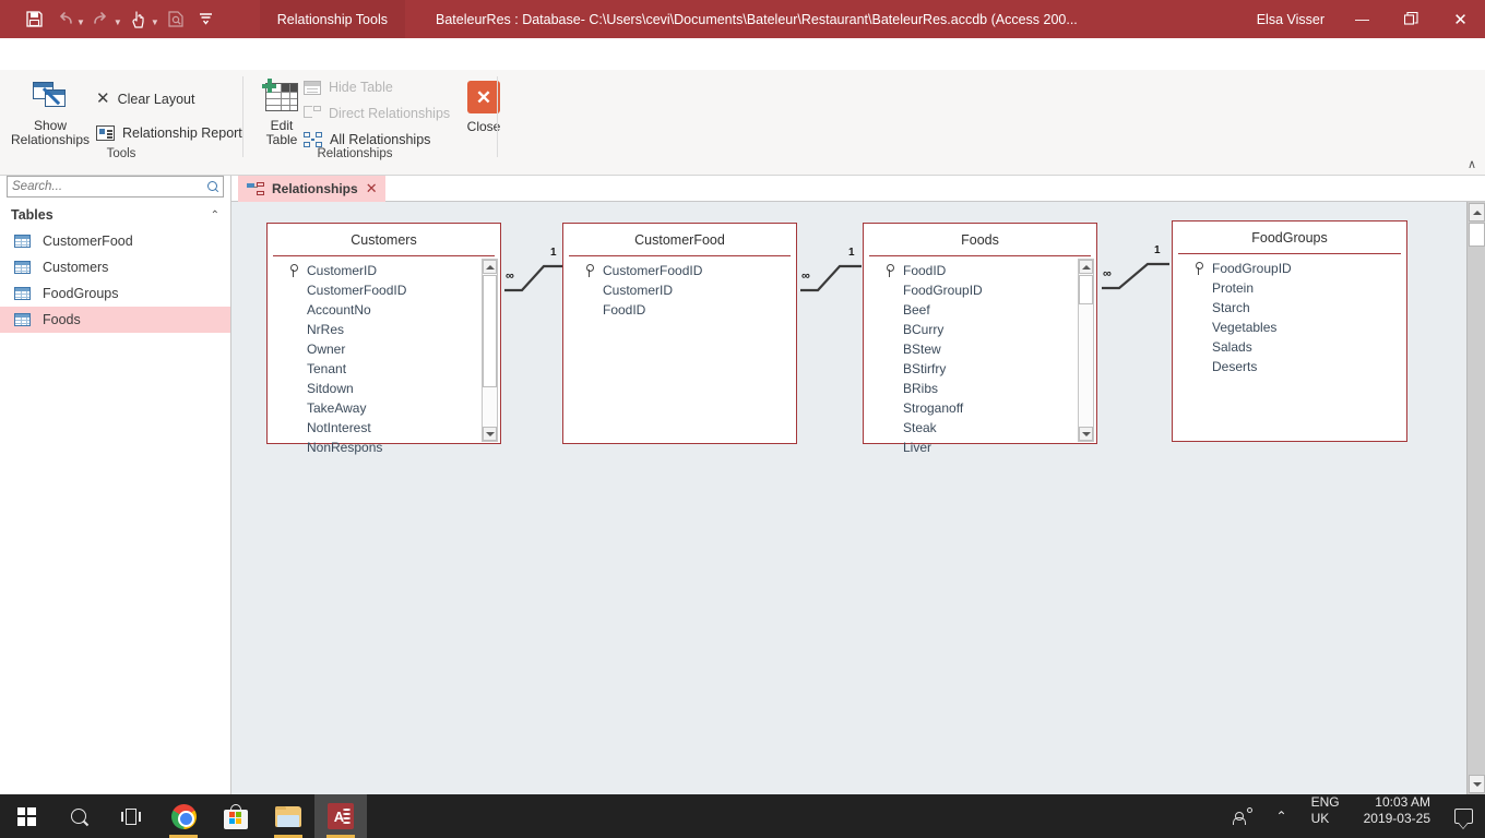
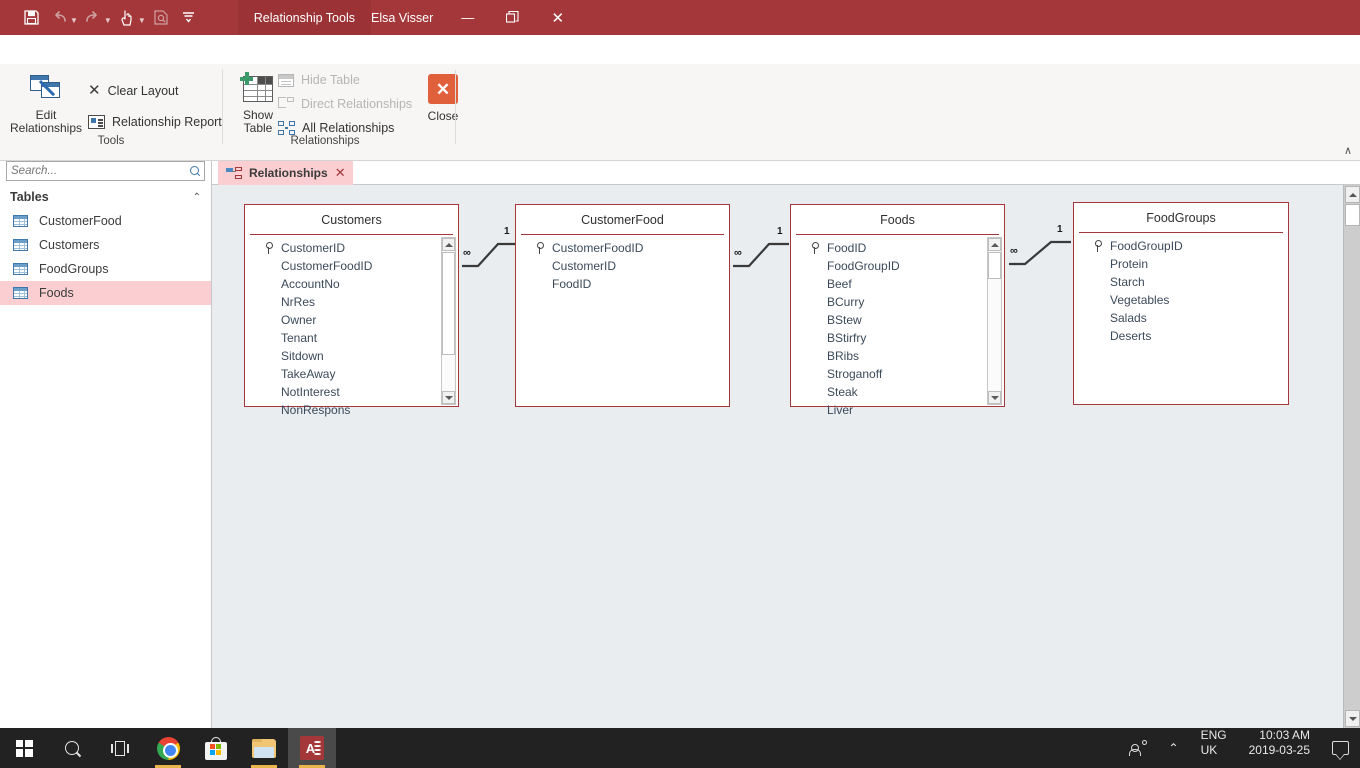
  ▼
  ▼
  ▼
  Relationship Tools
- BateleurRes : Database- C:\Users\cevi\Documents\Bateleur\Restaurant\BateleurRes.accdb (Access 200...
  Elsa Visser
  —
  ✕
- Show
+ Edit
  Relationships
  ✕
  Clear Layout
  Relationship Report
  Tools
- Edit
+ Show
  Table
  Hide Table
  Direct Relationships
  All Relationships
  ✕
  Clos
  Relationships
  ∧
  Search...
  Tables
  ⌃
  CustomerFood
  Customers
  FoodGroups
  Foods
  Relationships
  ✕
  Customers
  CustomerID
  CustomerFoodID
  AccountNo
  NrRes
  Owner
  Tenant
  Sitdown
  TakeAway
  NotInterest
  NonRespons
  ∞
  1
  CustomerFood
  CustomerFoodID
  CustomerID
  FoodID
  ∞
  1
  Foods
  FoodID
  FoodGroupID
  Beef
  BCurry
  BStew
  BStirfry
  BRibs
  Stroganoff
  Steak
  Liver
  ∞
  1
  FoodGroups
  FoodGroupID
  Protein
  Starch
  Vegetables
  Salads
  Deserts
  A
  ⌃
  ENG
  UK
  10:03 AM
  2019-03-25
